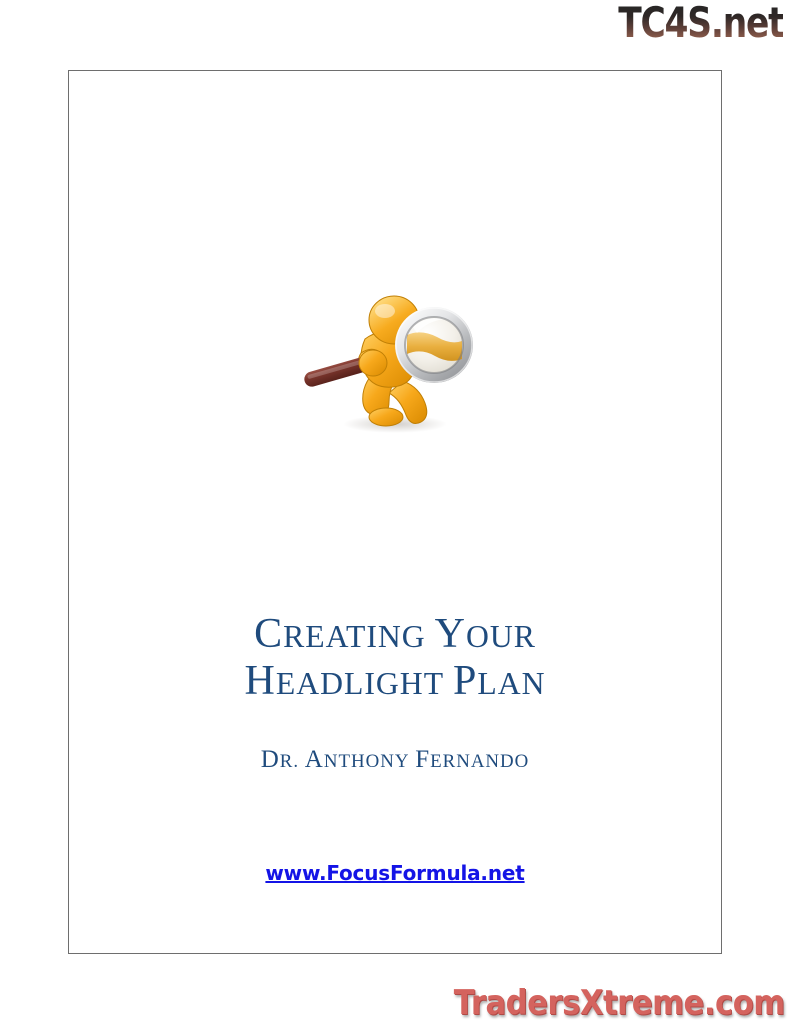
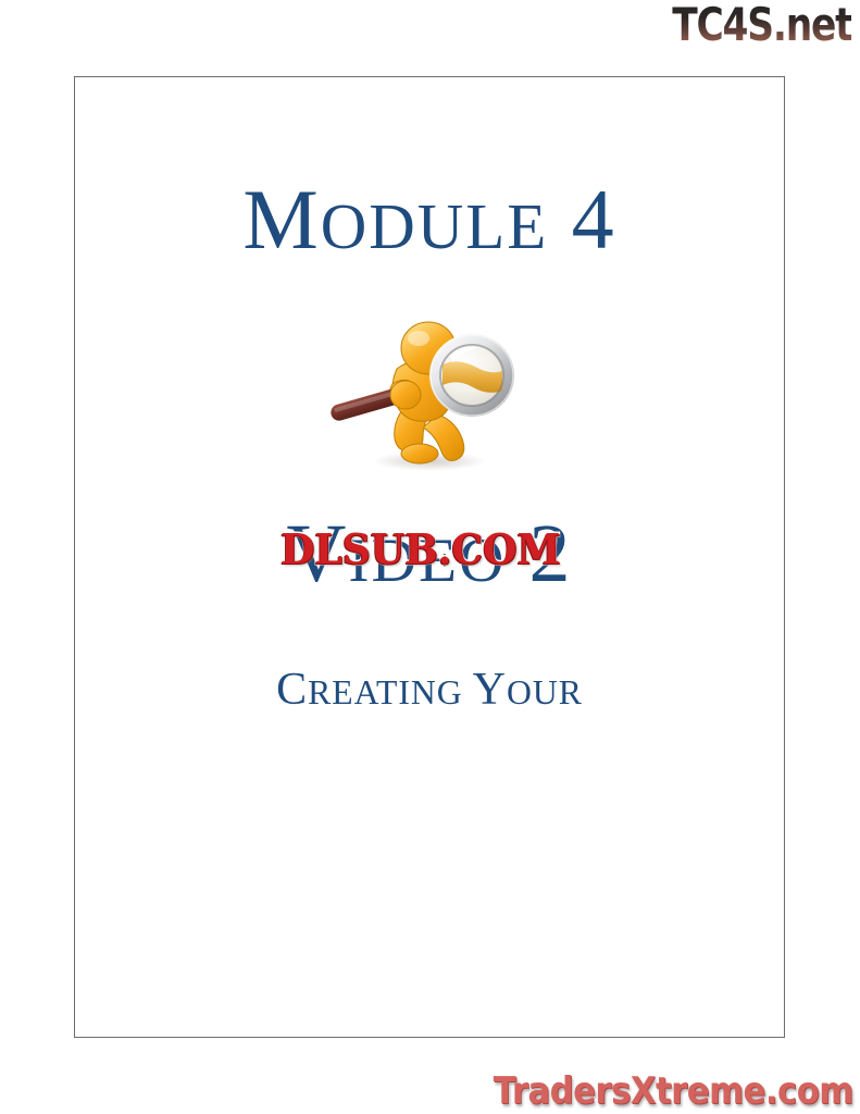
  TC4S.net
+ MODULE 4
+ VIDEO 2
+ DLSUB.COM
  CREATING YOUR
- HEADLIGHT PLAN
- DR. ANTHONY FERNANDO
- www.FocusFormula.net
  TradersXtreme.com
